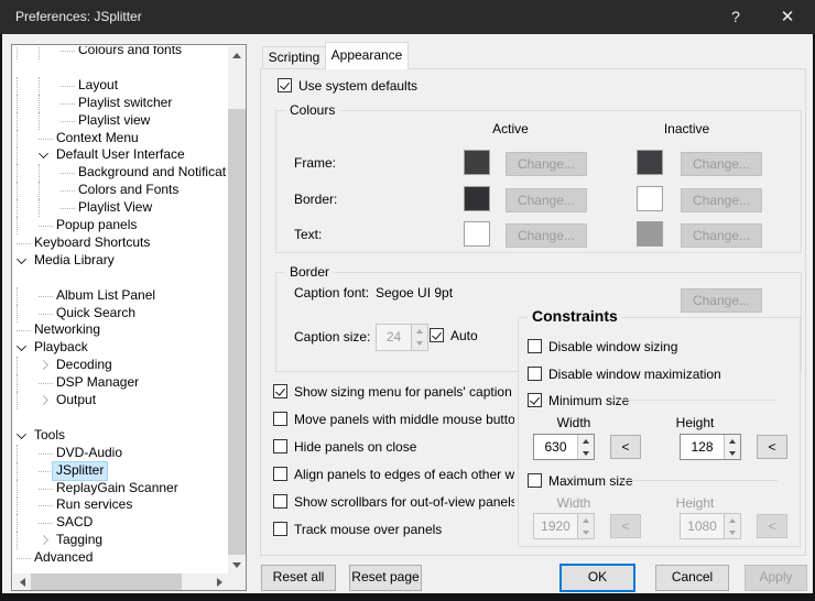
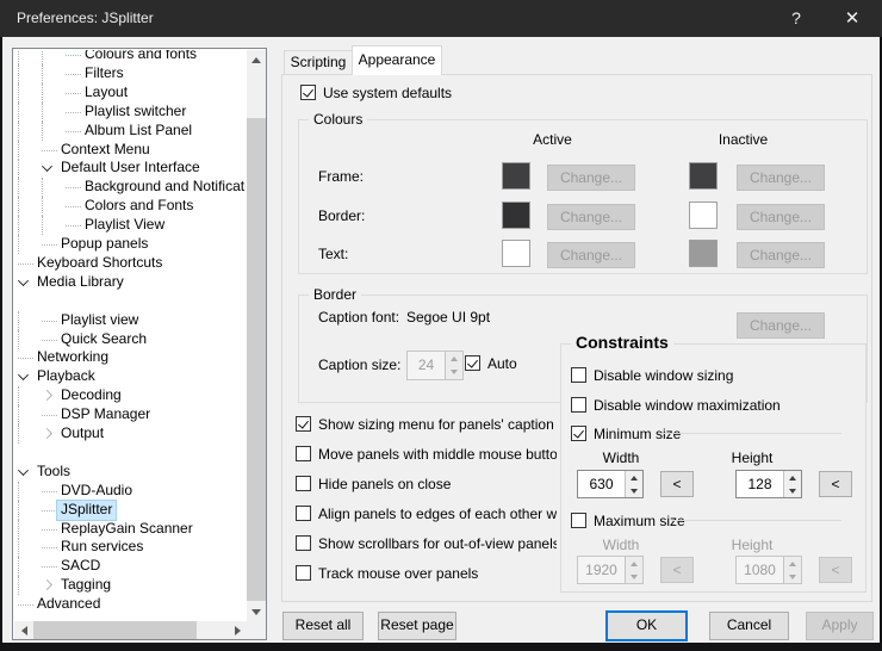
  Preferences: JSplitter
  ?
  ✕
  Colours and fonts
+ Filters
  Layout
  Playlist switcher
- Playlist view
+ Album List Panel
  Context Menu
  Default User Interface
  Background and Notificat
  Colors and Fonts
  Playlist View
  Popup panels
  Keyboard Shortcuts
  Media Library
- Album List Panel
+ Playlist view
  Quick Search
  Networking
  Playback
  Decoding
  DSP Manager
  Output
  Tools
  DVD-Audio
  JSplitter
  ReplayGain Scanner
  Run services
  SACD
  Tagging
  Advanced
  Scripting
  Appearance
  Use system defaults
  Colours
  Active
  Inactive
  Frame:
  Change...
  Change...
  Border:
  Change...
  Change...
  Text:
  Change...
  Change...
  Border
  Caption font:
  Segoe UI 9pt
  Change...
  Caption size:
  24
  Auto
  Show sizing menu for panels' caption
  Move panels with middle mouse butto
  Hide panels on close
  Align panels to edges of each other w
  Show scrollbars for out-of-view panels
  Track mouse over panels
  Constraints
  Disable window sizing
  Disable window maximization
  Minimum size
  Width
  Height
  630
  <
  128
  <
  Maximum size
  Width
  Height
  1920
  <
  1080
  <
  Reset all
  Reset page
  OK
  Cancel
  Apply
